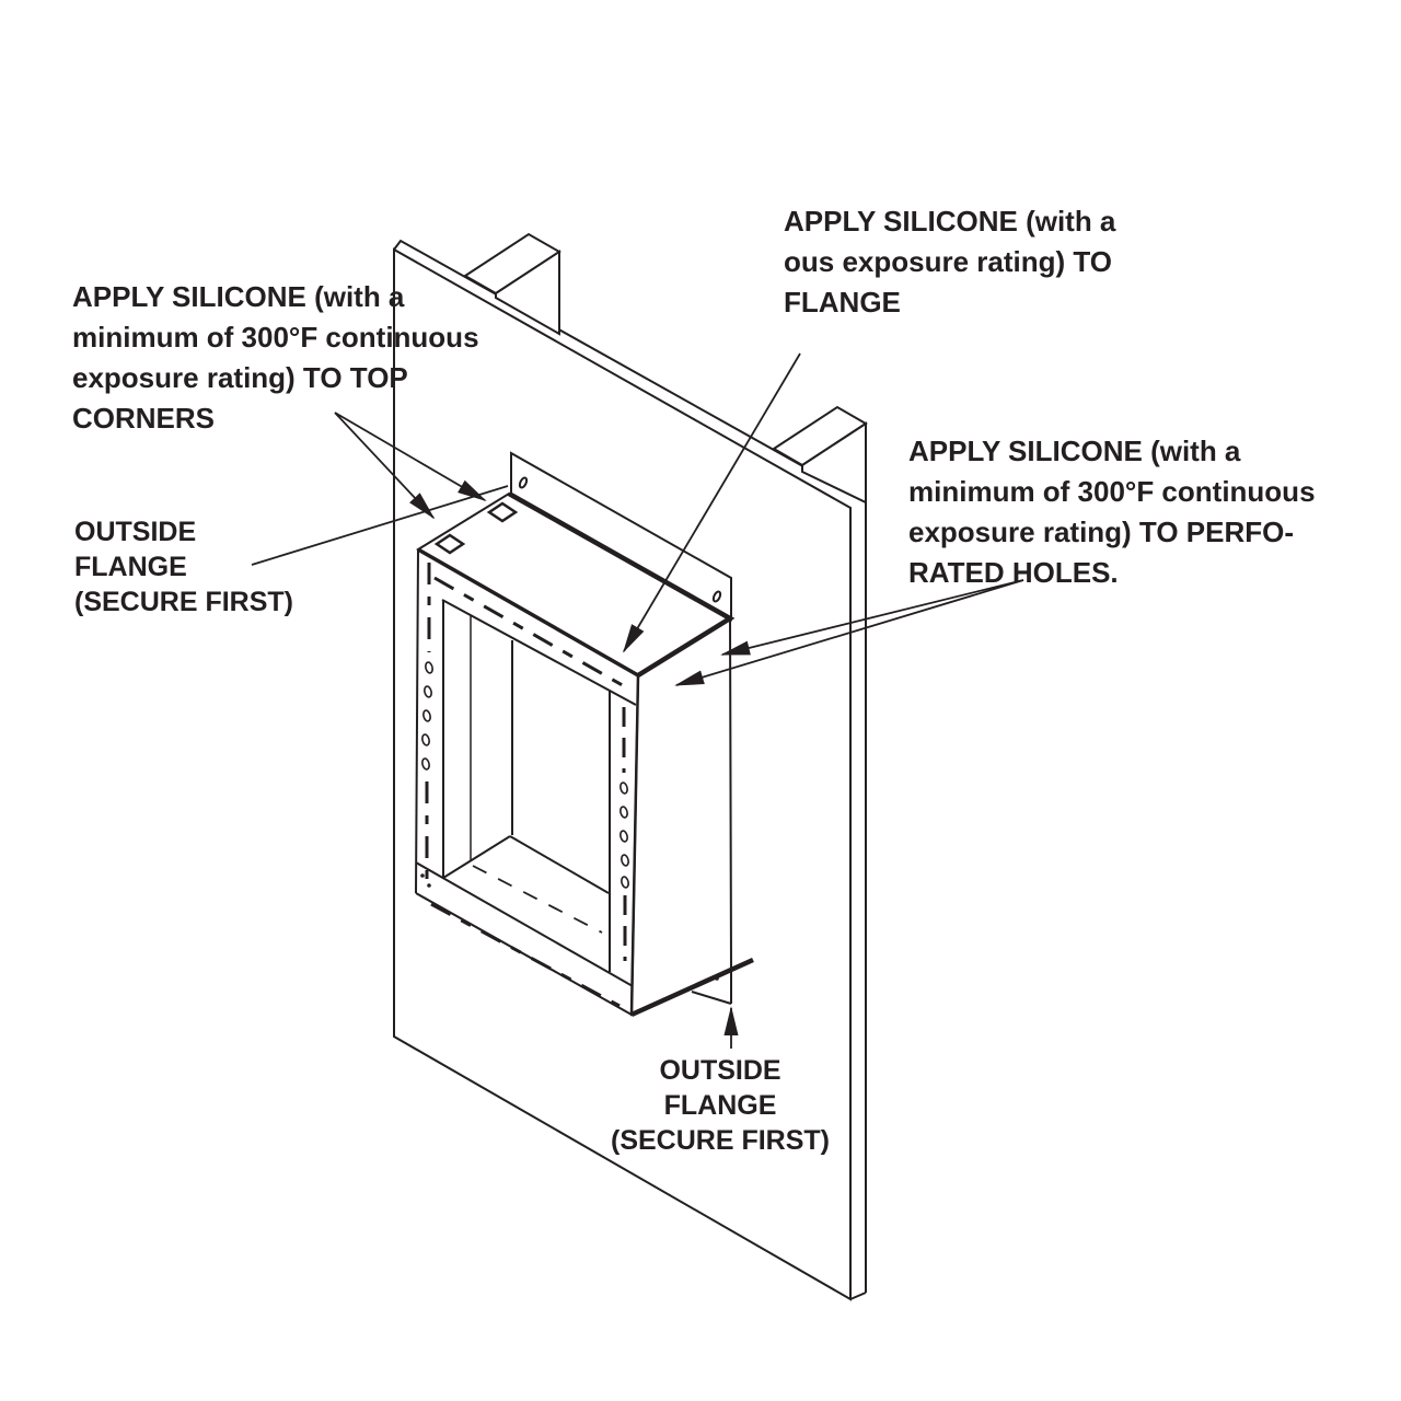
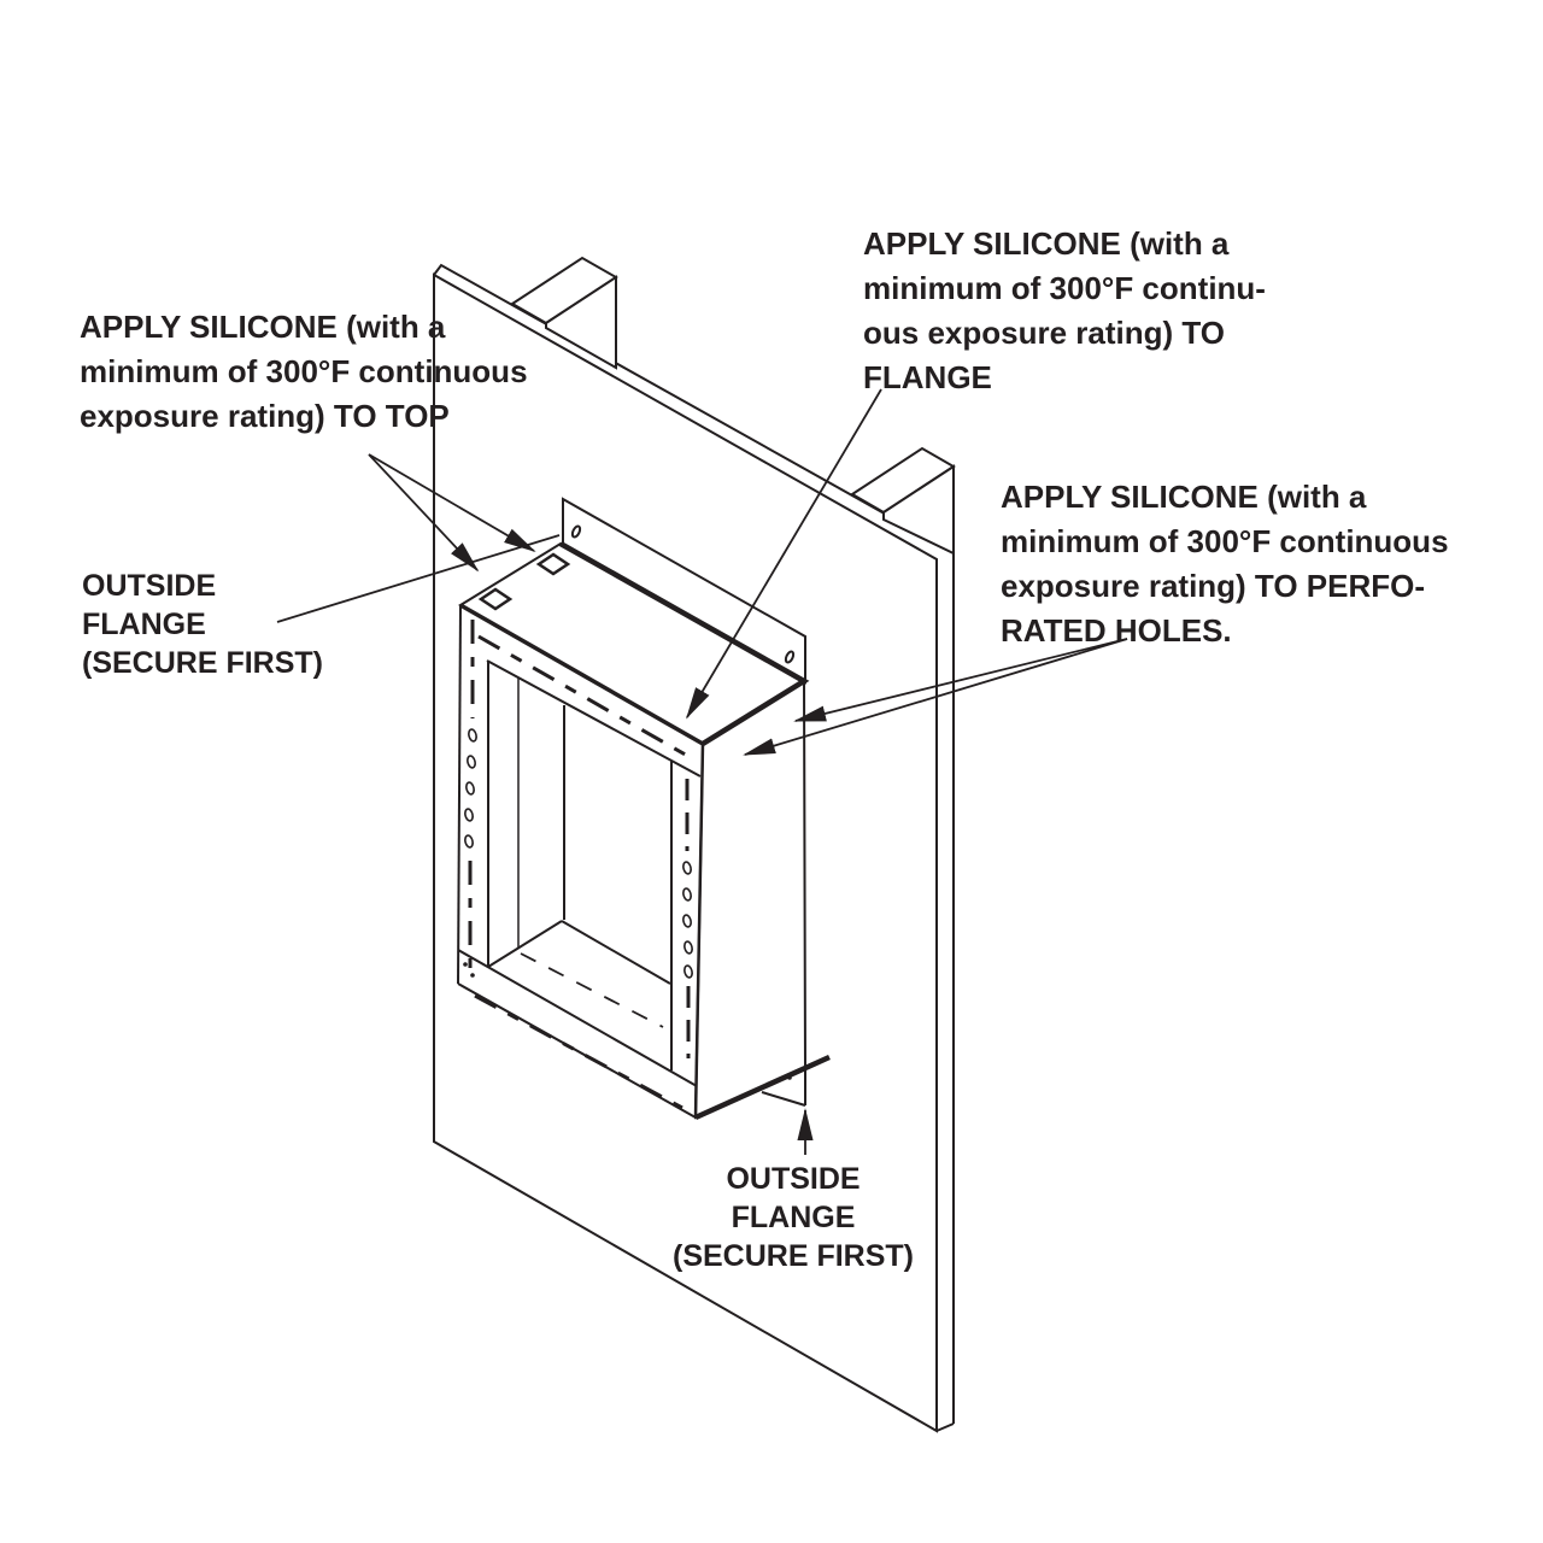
  APPLY SILICONE (with a
  minimum of 300°F continuous
  exposure rating) TO TOP
- CORNERS
  APPLY SILICONE (with a
+ minimum of 300°F continu-
  ous exposure rating) TO
  FLANGE
  APPLY SILICONE (with a
  minimum of 300°F continuous
  exposure rating) TO PERFO-
  RATED HOLES.
  OUTSIDE
  FLANGE
  (SECURE FIRST)
  OUTSIDE
  FLANGE
  (SECURE FIRST)
